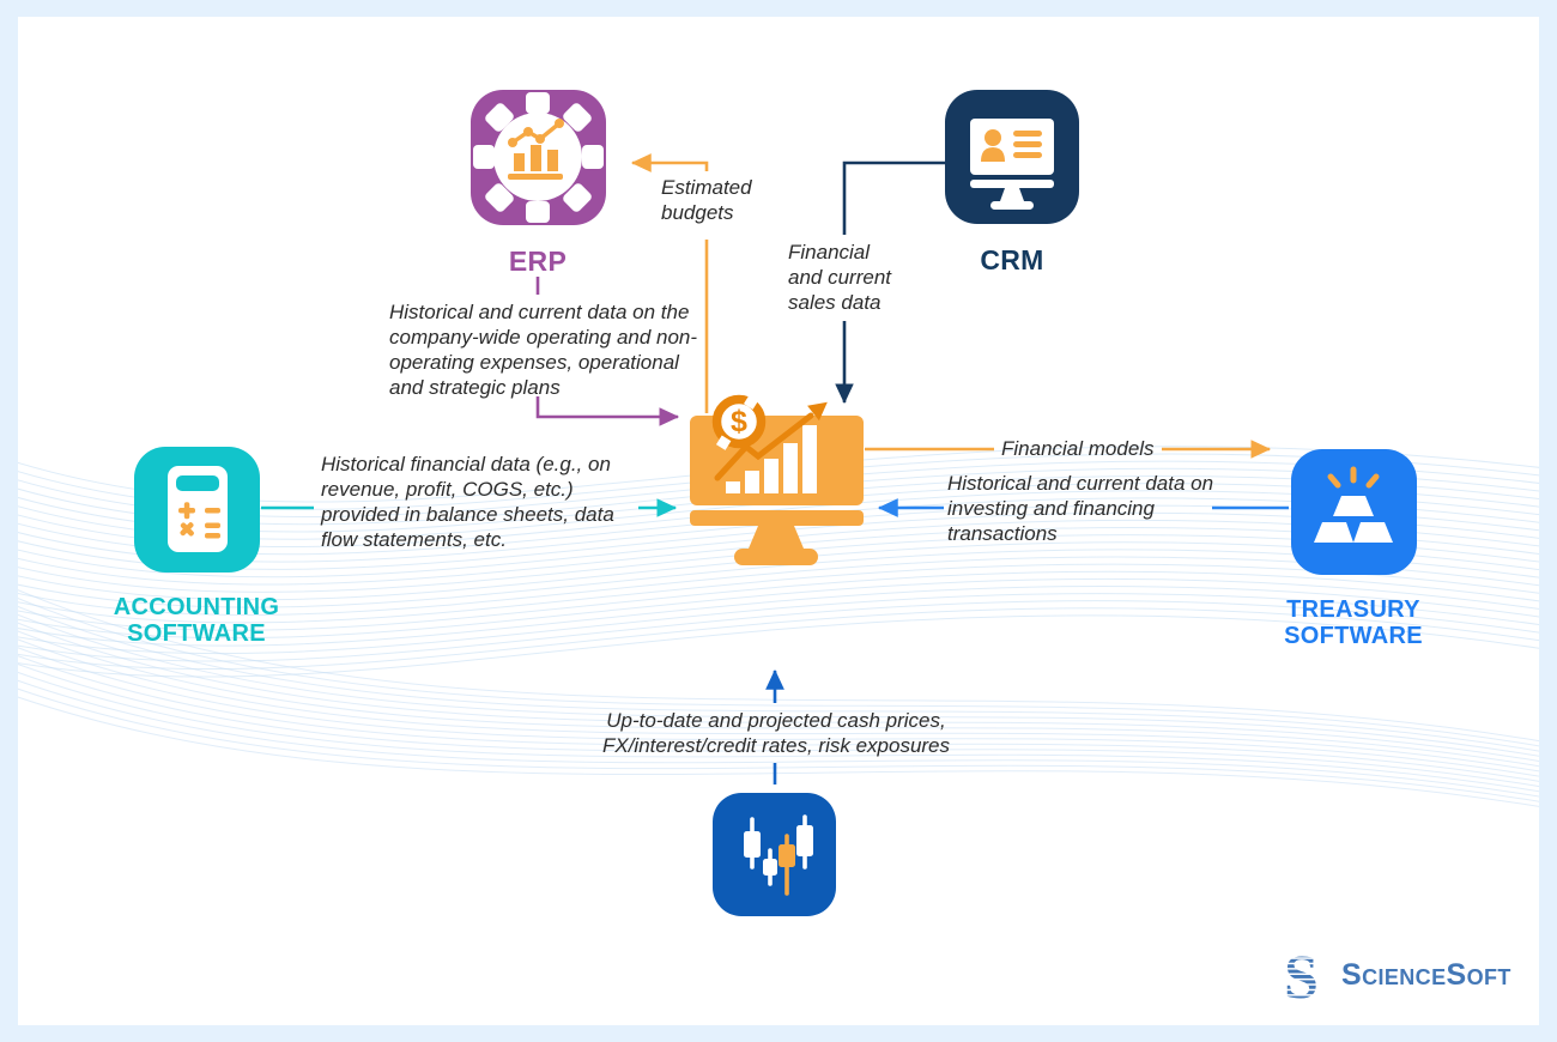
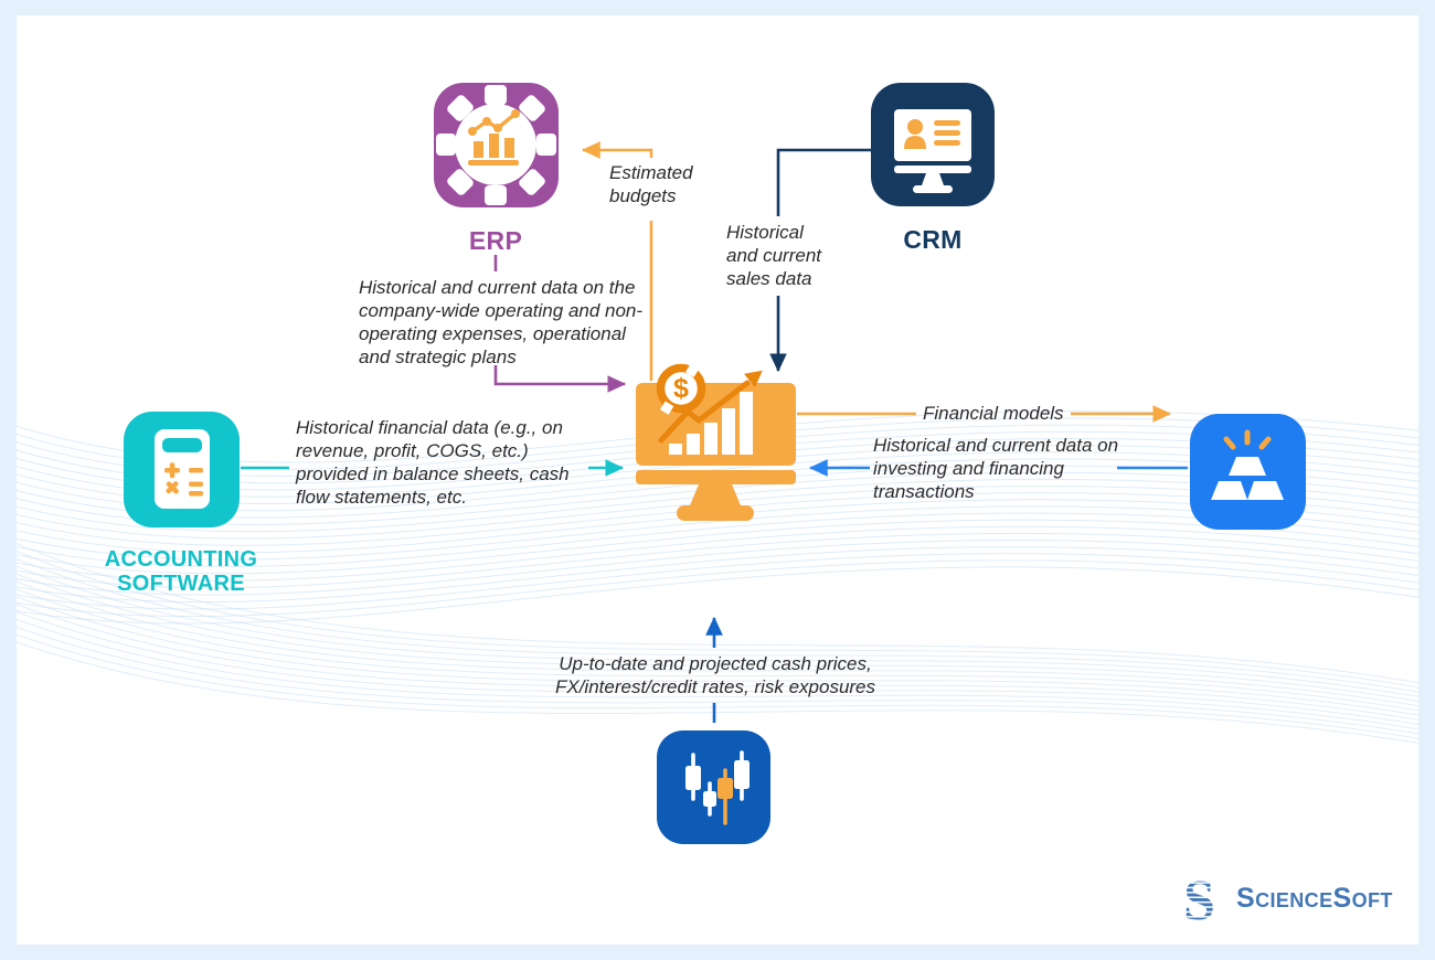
  Estimated budgets
  Historical and current data on the company-wide operating and non-operating expenses, operational and strategic plans
- Financial and current sales data
+ Historical and current sales data
- Historical financial data (e.g., on revenue, profit, COGS, etc.) provided in balance sheets, data flow statements, etc.
+ Historical financial data (e.g., on revenue, profit, COGS, etc.) provided in balance sheets, cash flow statements, etc.
  Financial models
  Historical and current data on investing and financing transactions
  Up-to-date and projected cash prices, FX/interest/credit rates, risk exposures
  ERP
  CRM
  ACCOUNTING SOFTWARE
  $
- TREASURY SOFTWARE
  S
  SCIENCESOFT
